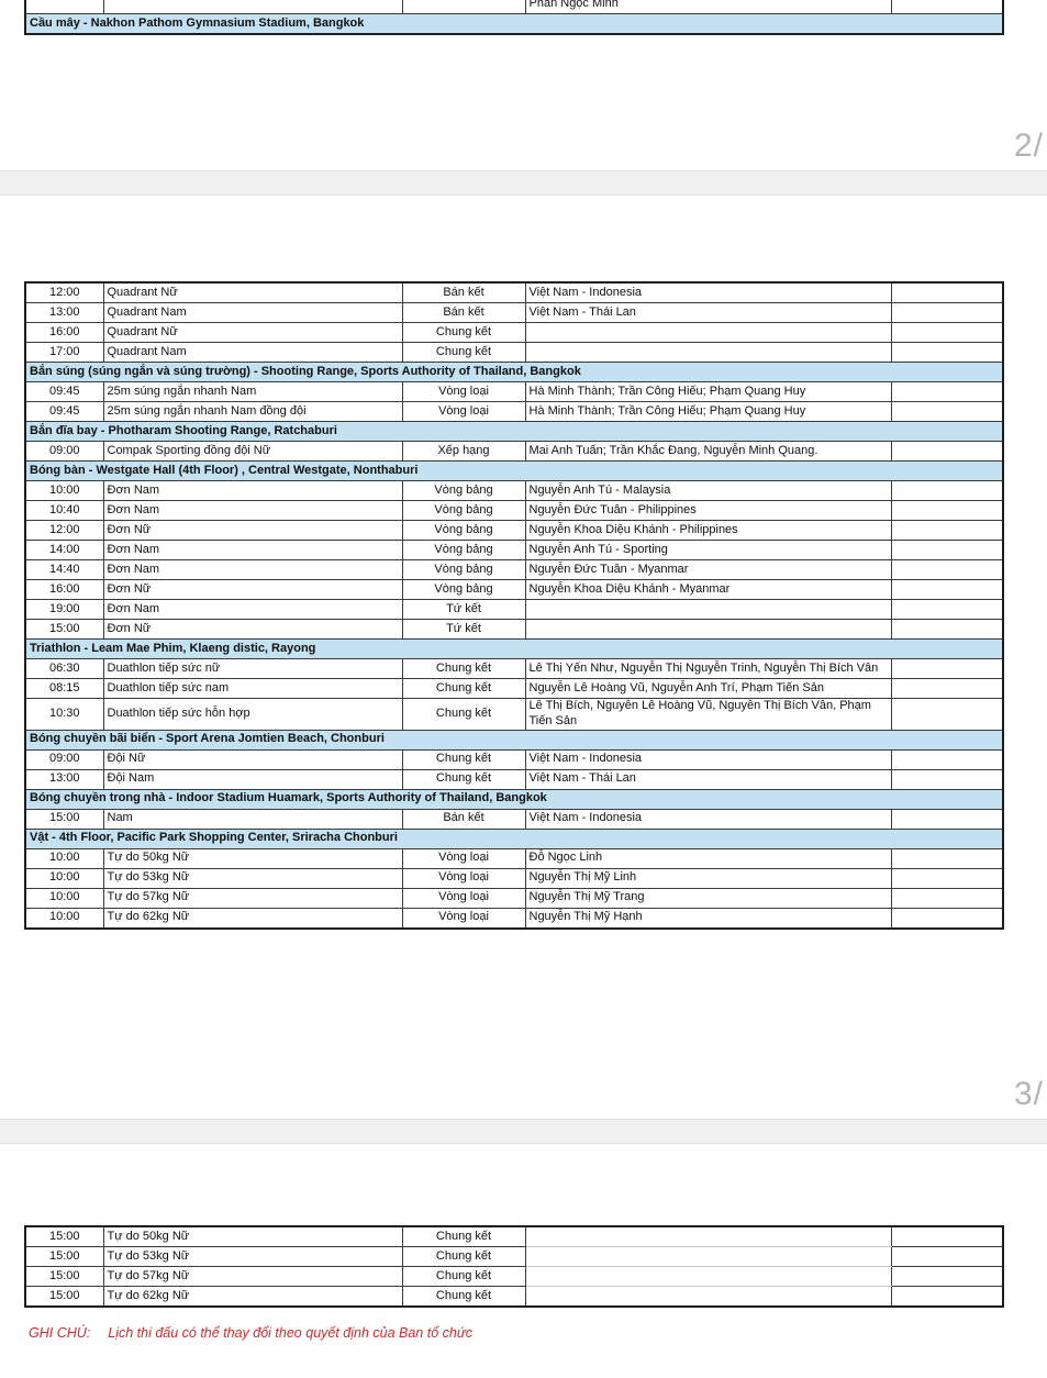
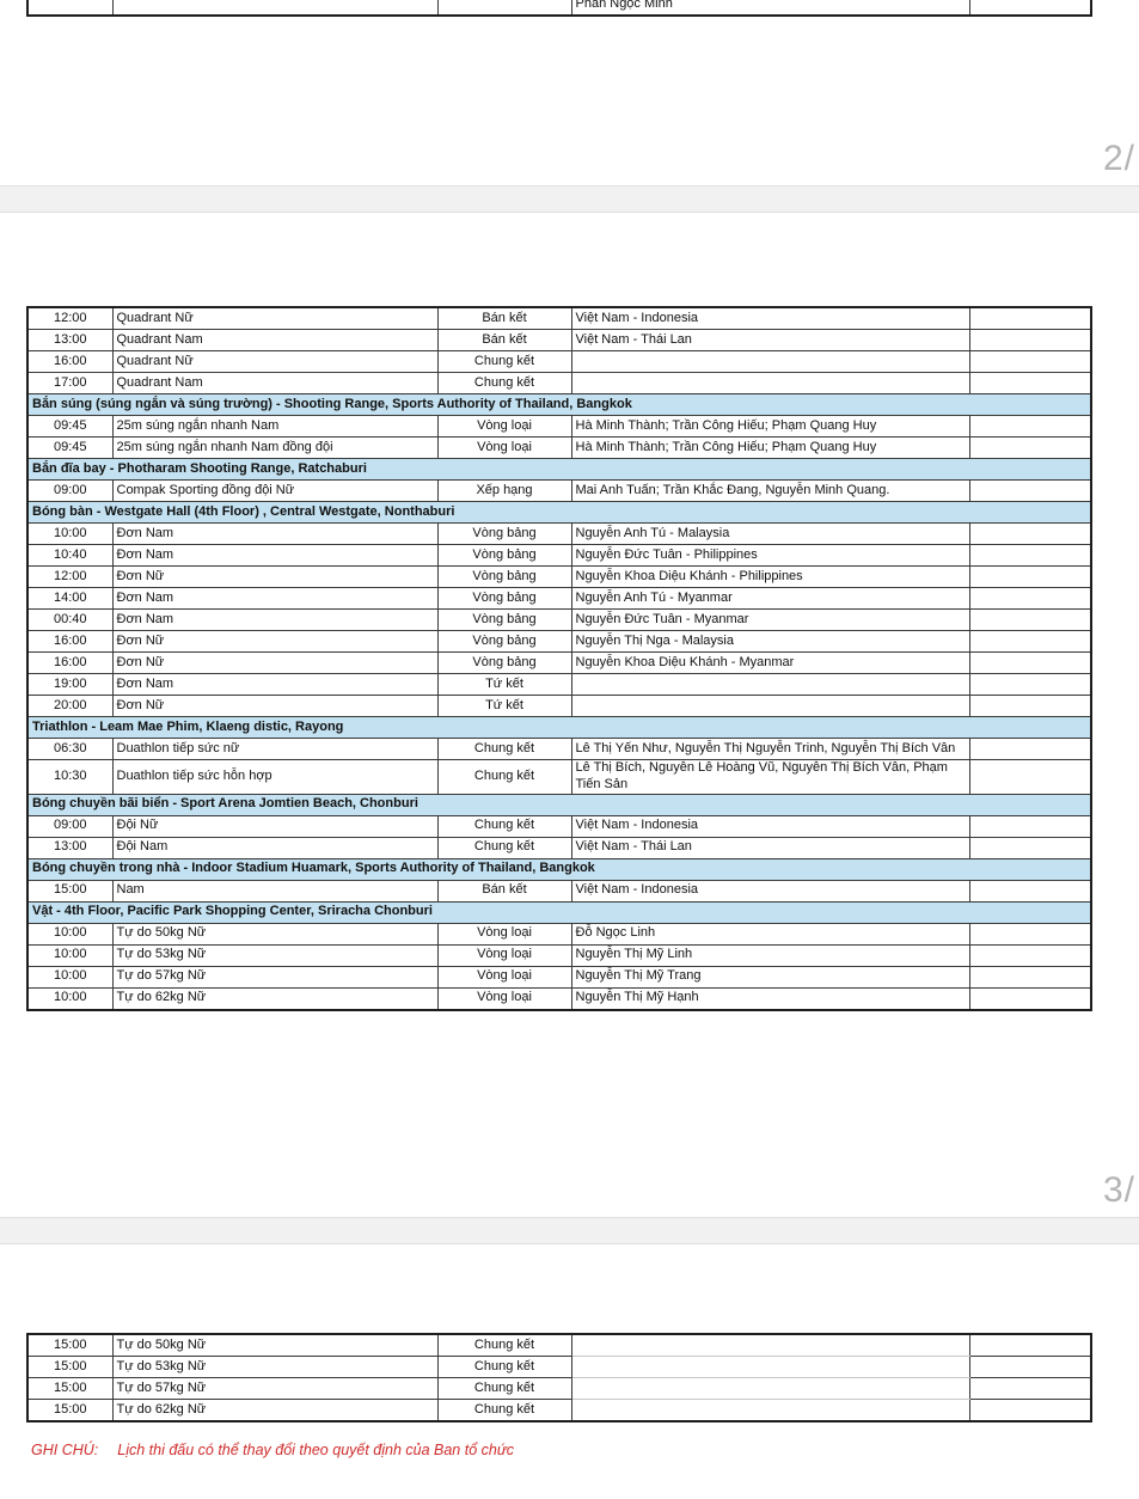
  			Phan Ngọc Minh
- Cầu mây - Nakhon Pathom Gymnasium Stadium, Bangkok
  2/
  12:00	Quadrant Nữ	Bán kết	Việt Nam - Indonesia
  13:00	Quadrant Nam	Bán kết	Việt Nam - Thái Lan
  16:00	Quadrant Nữ	Chung kết
  17:00	Quadrant Nam	Chung kết
  Bắn súng (súng ngắn và súng trường) - Shooting Range, Sports Authority of Thailand, Bangkok
  09:45	25m súng ngắn nhanh Nam	Vòng loại	Hà Minh Thành; Trần Công Hiếu; Phạm Quang Huy
  09:45	25m súng ngắn nhanh Nam đồng đội	Vòng loại	Hà Minh Thành; Trần Công Hiếu; Phạm Quang Huy
  Bắn đĩa bay - Photharam Shooting Range, Ratchaburi
  09:00	Compak Sporting đồng đội Nữ	Xếp hạng	Mai Anh Tuấn; Trần Khắc Đang, Nguyễn Minh Quang.
  Bóng bàn - Westgate Hall (4th Floor) , Central Westgate, Nonthaburi
  10:00	Đơn Nam	Vòng bảng	Nguyễn Anh Tú - Malaysia
  10:40	Đơn Nam	Vòng bảng	Nguyễn Đức Tuân - Philippines
  12:00	Đơn Nữ	Vòng bảng	Nguyễn Khoa Diệu Khánh - Philippines
- 14:00	Đơn Nam	Vòng bảng	Nguyễn Anh Tú - Sporting
+ 14:00	Đơn Nam	Vòng bảng	Nguyễn Anh Tú - Myanmar
- 14:40	Đơn Nam	Vòng bảng	Nguyễn Đức Tuân - Myanmar
+ 00:40	Đơn Nam	Vòng bảng	Nguyễn Đức Tuân - Myanmar
+ 16:00	Đơn Nữ	Vòng bảng	Nguyễn Thị Nga - Malaysia
  16:00	Đơn Nữ	Vòng bảng	Nguyễn Khoa Diệu Khánh - Myanmar
  19:00	Đơn Nam	Tứ kết
- 15:00	Đơn Nữ	Tứ kết
+ 20:00	Đơn Nữ	Tứ kết
  Triathlon - Leam Mae Phim, Klaeng distic, Rayong
  06:30	Duathlon tiếp sức nữ	Chung kết	Lê Thị Yến Như, Nguyễn Thị Nguyễn Trinh, Nguyễn Thị Bích Vân
- 08:15	Duathlon tiếp sức nam	Chung kết	Nguyễn Lê Hoàng Vũ, Nguyễn Anh Trí, Phạm Tiến Sản
  10:30	Duathlon tiếp sức hỗn hợp	Chung kết	Lê Thị Bích, Nguyễn Lê Hoàng Vũ, Nguyễn Thị Bích Vân, Phạm Tiến Sản
  Bóng chuyền bãi biển - Sport Arena Jomtien Beach, Chonburi
  09:00	Đội Nữ	Chung kết	Việt Nam - Indonesia
  13:00	Đội Nam	Chung kết	Việt Nam - Thái Lan
  Bóng chuyền trong nhà - Indoor Stadium Huamark, Sports Authority of Thailand, Bangkok
  15:00	Nam	Bán kết	Việt Nam - Indonesia
  Vật - 4th Floor, Pacific Park Shopping Center, Sriracha Chonburi
  10:00	Tự do 50kg Nữ	Vòng loại	Đỗ Ngọc Linh
  10:00	Tự do 53kg Nữ	Vòng loại	Nguyễn Thị Mỹ Linh
  10:00	Tự do 57kg Nữ	Vòng loại	Nguyễn Thị Mỹ Trang
  10:00	Tự do 62kg Nữ	Vòng loại	Nguyễn Thị Mỹ Hạnh
  3/
  15:00	Tự do 50kg Nữ	Chung kết
  15:00	Tự do 53kg Nữ	Chung kết
  15:00	Tự do 57kg Nữ	Chung kết
  15:00	Tự do 62kg Nữ	Chung kết
  GHI CHÚ: Lịch thi đấu có thể thay đổi theo quyết định của Ban tổ chức
